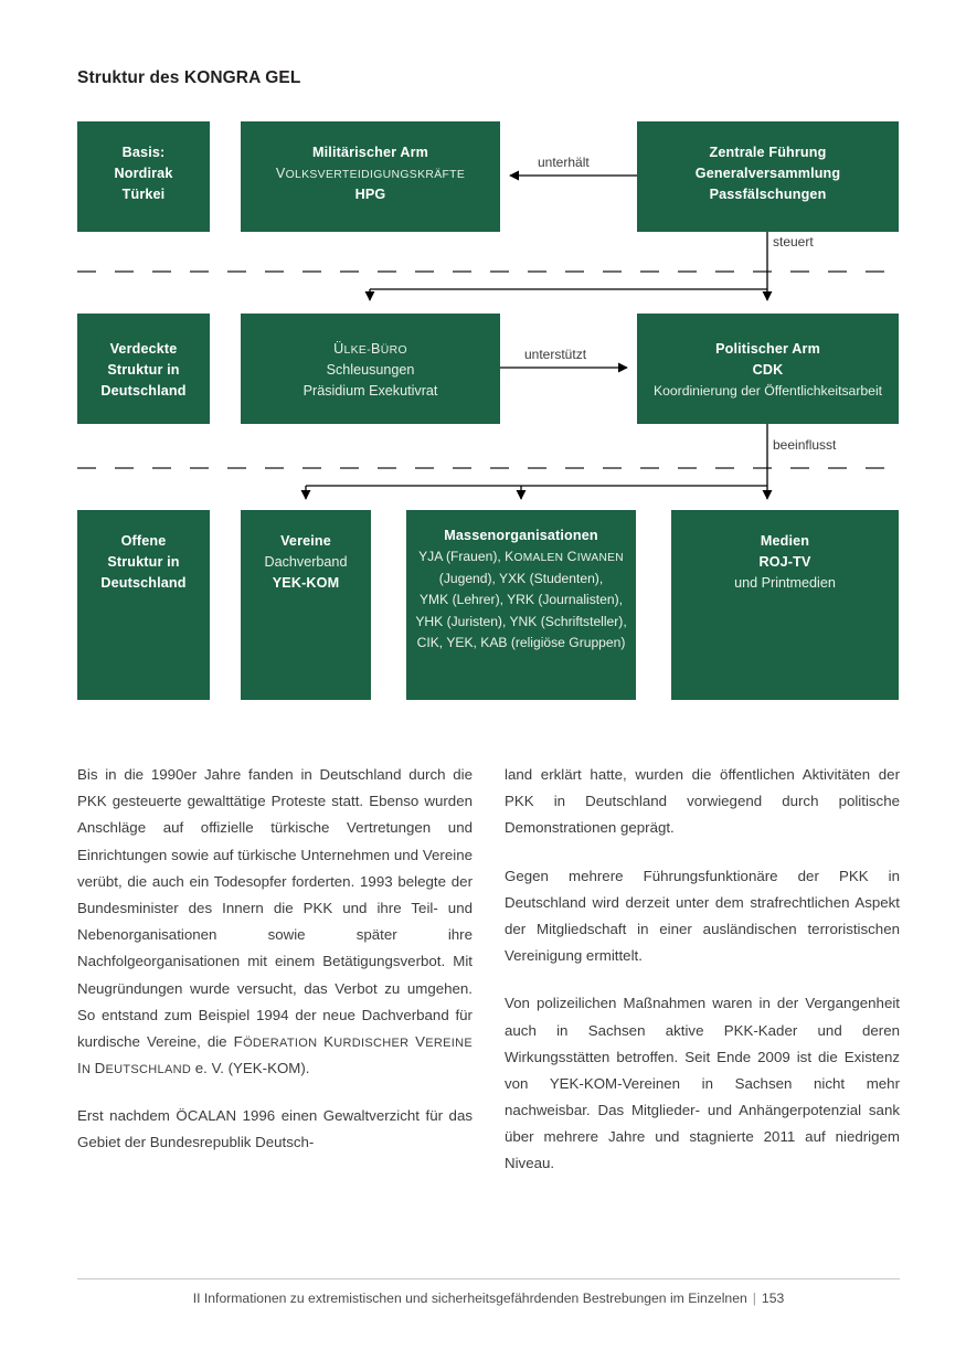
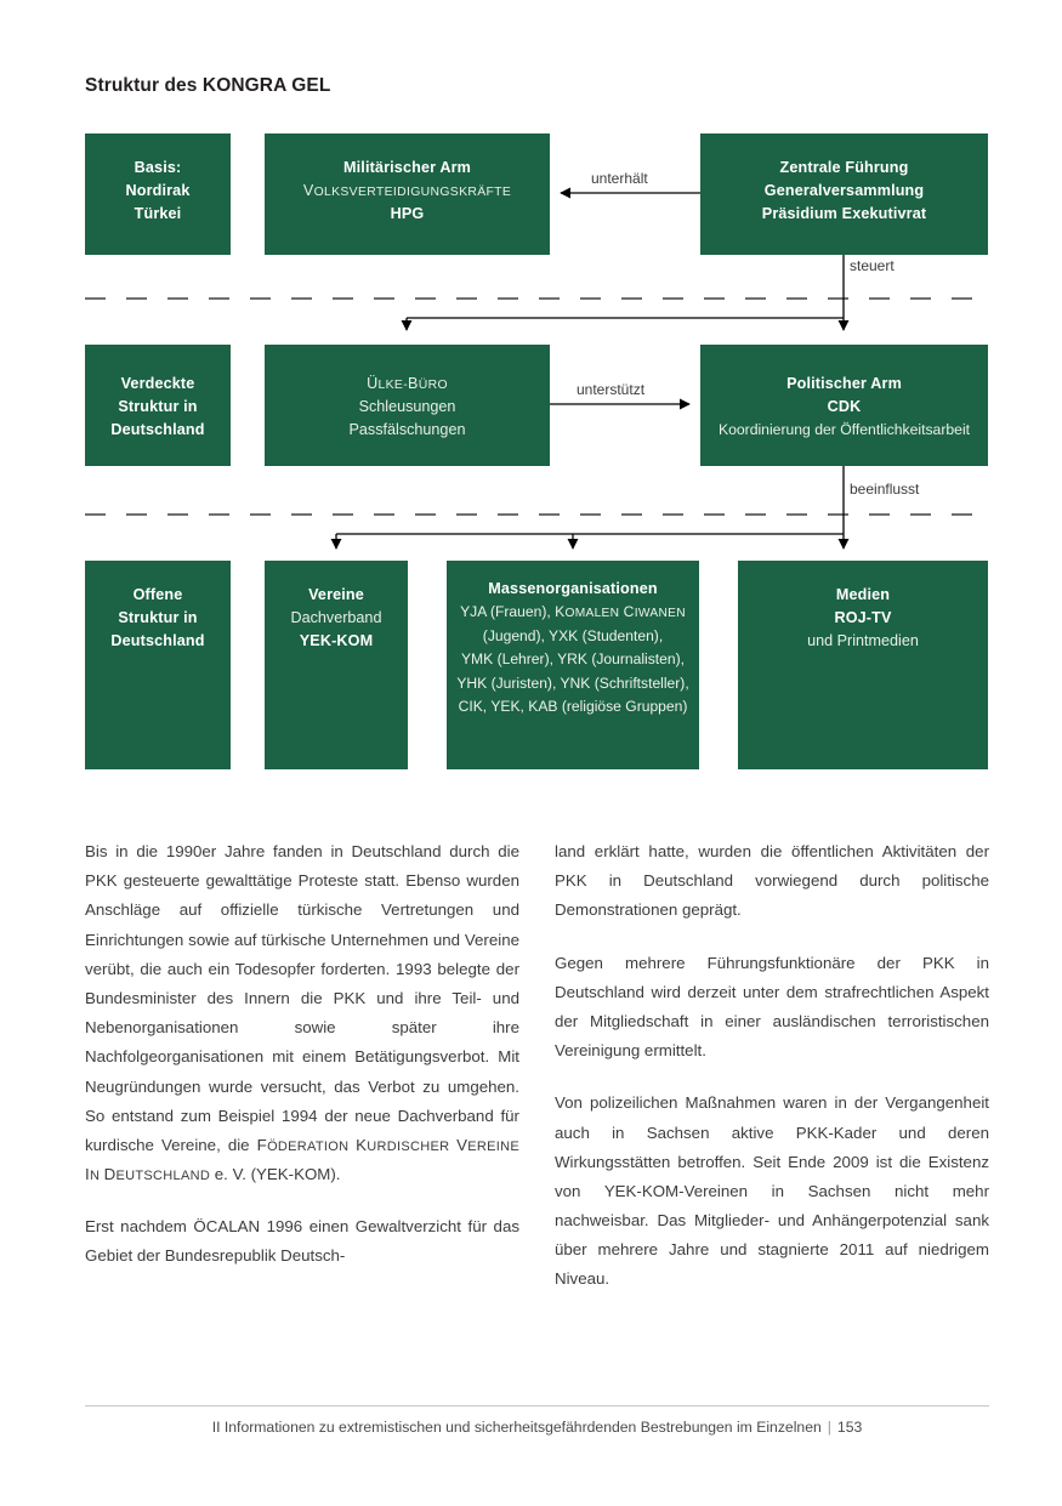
  Struktur des KONGRA GEL
  Basis:
  Nordirak
  Türkei
  Militärischer Arm
  VOLKSVERTEIDIGUNGSKRÄFTE
  HPG
  Zentrale Führung
  Generalversammlung
- Passfälschungen
+ Präsidium Exekutivrat
  Verdeckte
  Struktur in
  Deutschland
  ÜLKE-BÜRO
  Schleusungen
- Präsidium Exekutivrat
+ Passfälschungen
  Politischer Arm
  CDK
  Koordinierung der Öffentlichkeitsarbeit
  Offene
  Struktur in
  Deutschland
  Vereine
  Dachverband
  YEK-KOM
  Massenorganisationen
  YJA (Frauen), KOMALEN CIWANEN
  (Jugend), YXK (Studenten),
  YMK (Lehrer), YRK (Journalisten),
  YHK (Juristen), YNK (Schriftsteller),
  CIK, YEK, KAB (religiöse Gruppen)
  Medien
  ROJ-TV
  und Printmedien
  unterhält
  steuert
  unterstützt
  beeinflusst
  Bis in die 1990er Jahre fanden in Deutschland durch die PKK gesteuerte gewalttätige Proteste statt. Ebenso wurden Anschläge auf offizielle türkische Vertretungen und Einrichtungen sowie auf türkische Unternehmen und Vereine verübt, die auch ein Todesopfer forderten. 1993 belegte der Bundesminister des Innern die PKK und ihre Teil- und Nebenorganisationen sowie später ihre Nachfolgeorganisationen mit einem Betätigungsverbot. Mit Neugründungen wurde versucht, das Verbot zu umgehen. So entstand zum Beispiel 1994 der neue Dachverband für kurdische Vereine, die FÖDERATION KURDISCHER VEREINE IN DEUTSCHLAND e. V. (YEK-KOM).
  Erst nachdem ÖCALAN 1996 einen Gewaltverzicht für das Gebiet der Bundesrepublik Deutsch-
  land erklärt hatte, wurden die öffentlichen Aktivitäten der PKK in Deutschland vorwiegend durch politische Demonstrationen geprägt.
  Gegen mehrere Führungsfunktionäre der PKK in Deutschland wird derzeit unter dem strafrechtlichen Aspekt der Mitgliedschaft in einer ausländischen terroristischen Vereinigung ermittelt.
  Von polizeilichen Maßnahmen waren in der Vergangenheit auch in Sachsen aktive PKK-Kader und deren Wirkungsstätten betroffen. Seit Ende 2009 ist die Existenz von YEK-KOM-Vereinen in Sachsen nicht mehr nachweisbar. Das Mitglieder- und Anhängerpotenzial sank über mehrere Jahre und stagnierte 2011 auf niedrigem Niveau.
  II Informationen zu extremistischen und sicherheitsgefährdenden Bestrebungen im Einzelnen | 153
